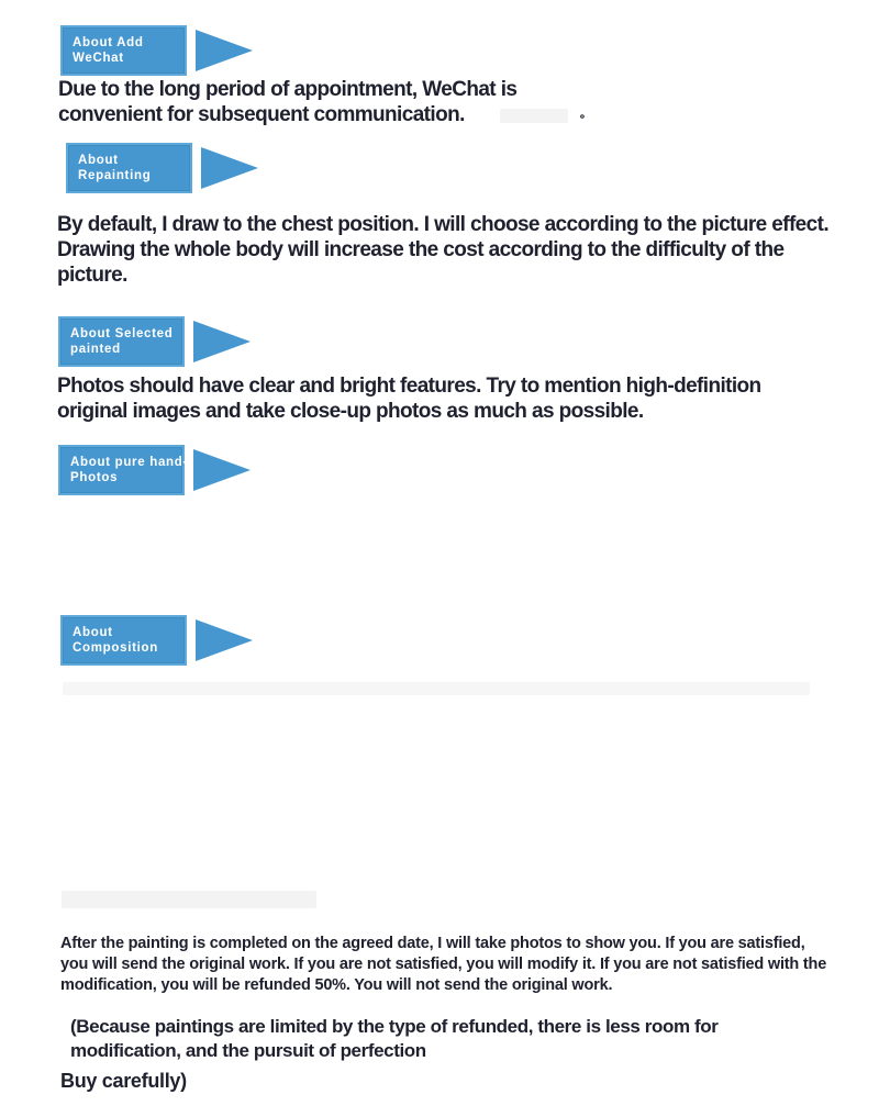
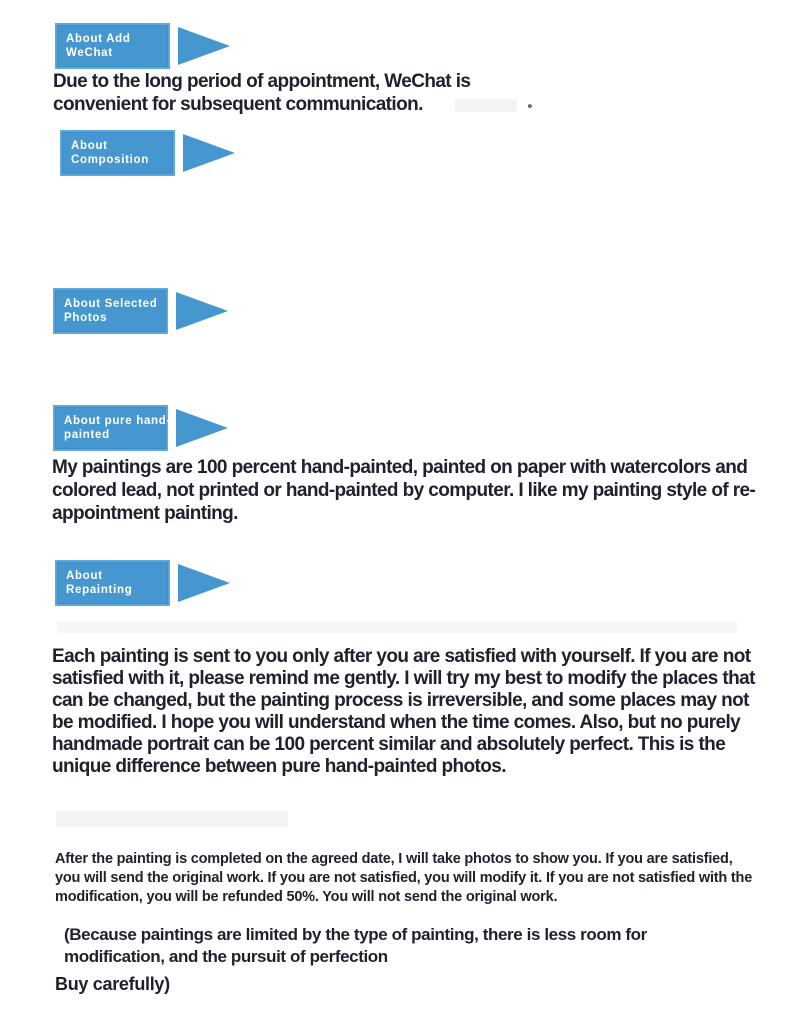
  About Add
  WeChat
  Due to the long period of appointment, WeChat is convenient for subsequent communication.
  。
  About
- Repainting
+ Composition
- By default, I draw to the chest position. I will choose according to the picture effect. Drawing the whole body will increase the cost according to the difficulty of the picture.
  About Selected
- painted
+ Photos
- Photos should have clear and bright features. Try to mention high-definition original images and take close-up photos as much as possible.
  About pure hand-
- Photos
+ painted
+ My paintings are 100 percent hand-painted, painted on paper with watercolors and colored lead, not printed or hand-painted by computer. I like my painting style of re-appointment painting.
  About
- Composition
+ Repainting
+ Each painting is sent to you only after you are satisfied with yourself. If you are not satisfied with it, please remind me gently. I will try my best to modify the places that can be changed, but the painting process is irreversible, and some places may not be modified. I hope you will understand when the time comes. Also, but no purely handmade portrait can be 100 percent similar and absolutely perfect. This is the unique difference between pure hand-painted photos.
  After the painting is completed on the agreed date, I will take photos to show you. If you are satisfied, you will send the original work. If you are not satisfied, you will modify it. If you are not satisfied with the modification, you will be refunded 50%. You will not send the original work.
- (Because paintings are limited by the type of refunded, there is less room for modification, and the pursuit of perfection
+ (Because paintings are limited by the type of painting, there is less room for modification, and the pursuit of perfection
  Buy carefully)
